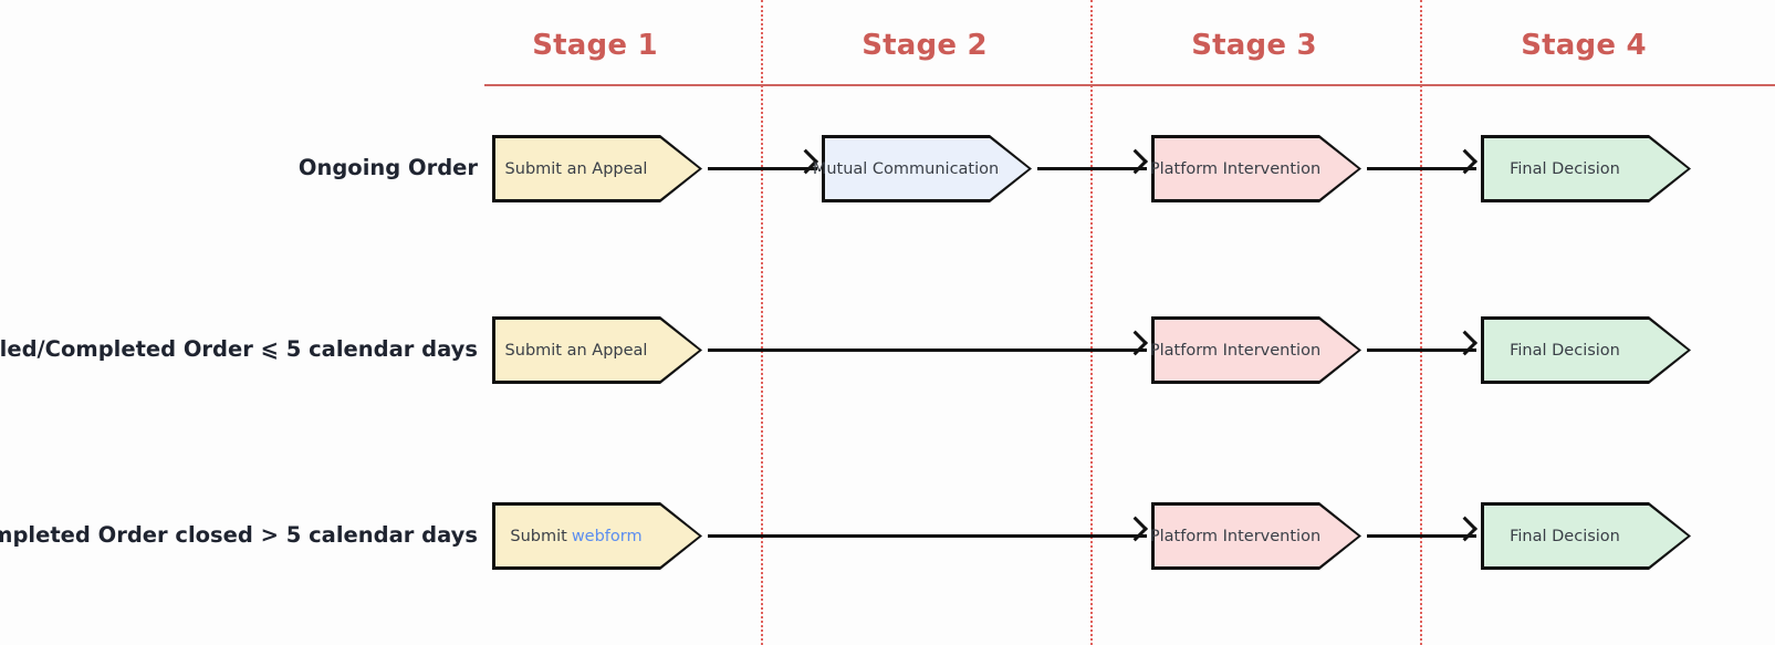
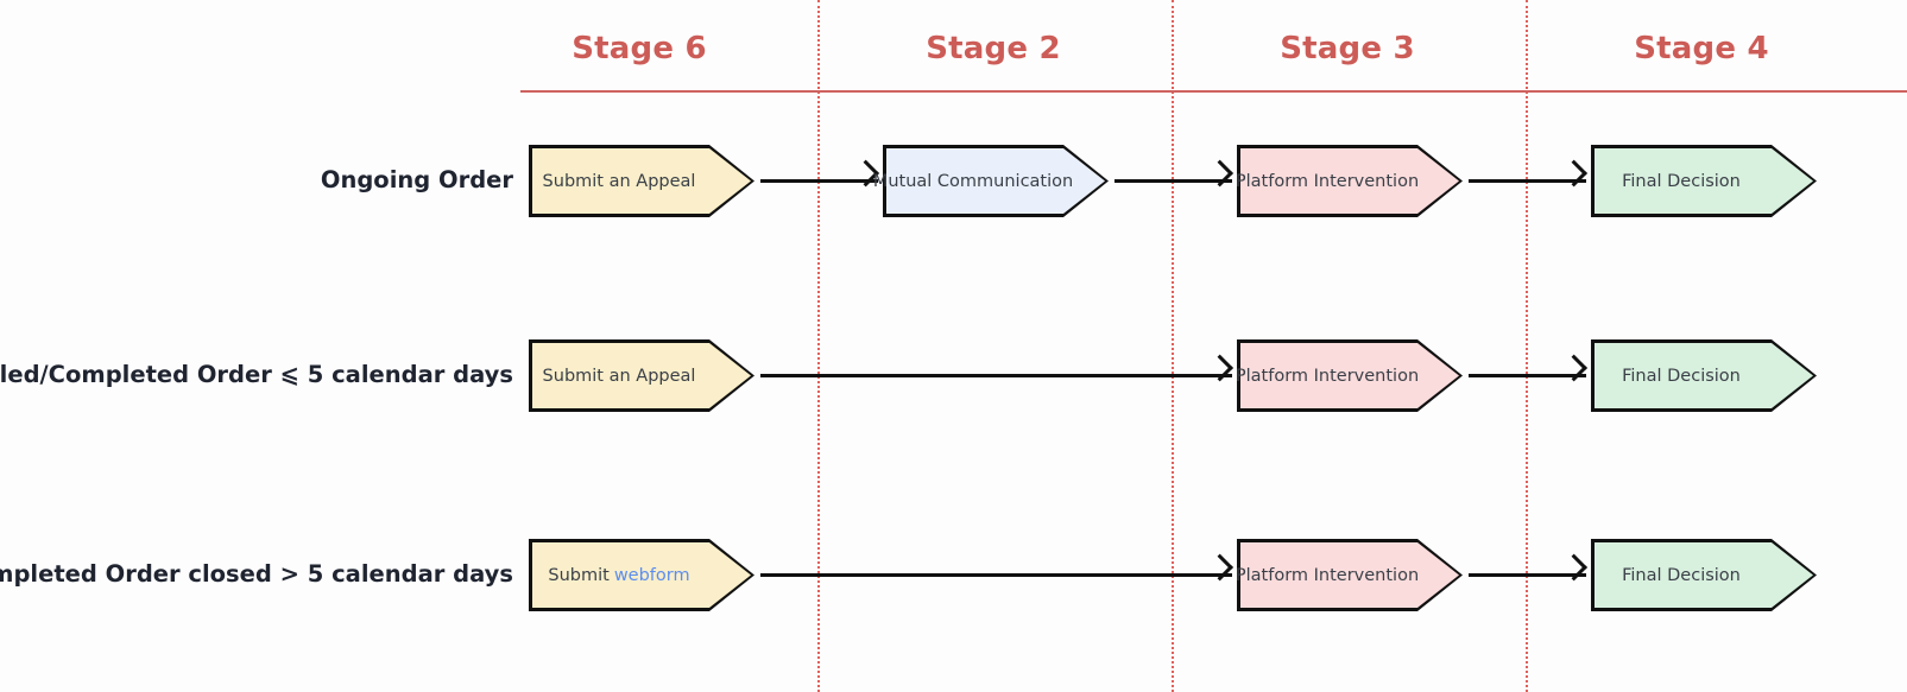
- Stage 1
+ Stage 6
  Stage 2
  Stage 3
  Stage 4
  Ongoing Order
  Submit an Appeal
  Mutual Communication
  Platform Intervention
  Final Decision
  led/Completed Order ⩽ 5 calendar days
  Submit an Appeal
  Platform Intervention
  Final Decision
  mpleted Order closed > 5 calendar days
  Submit
  webform
  Platform Intervention
  Final Decision
